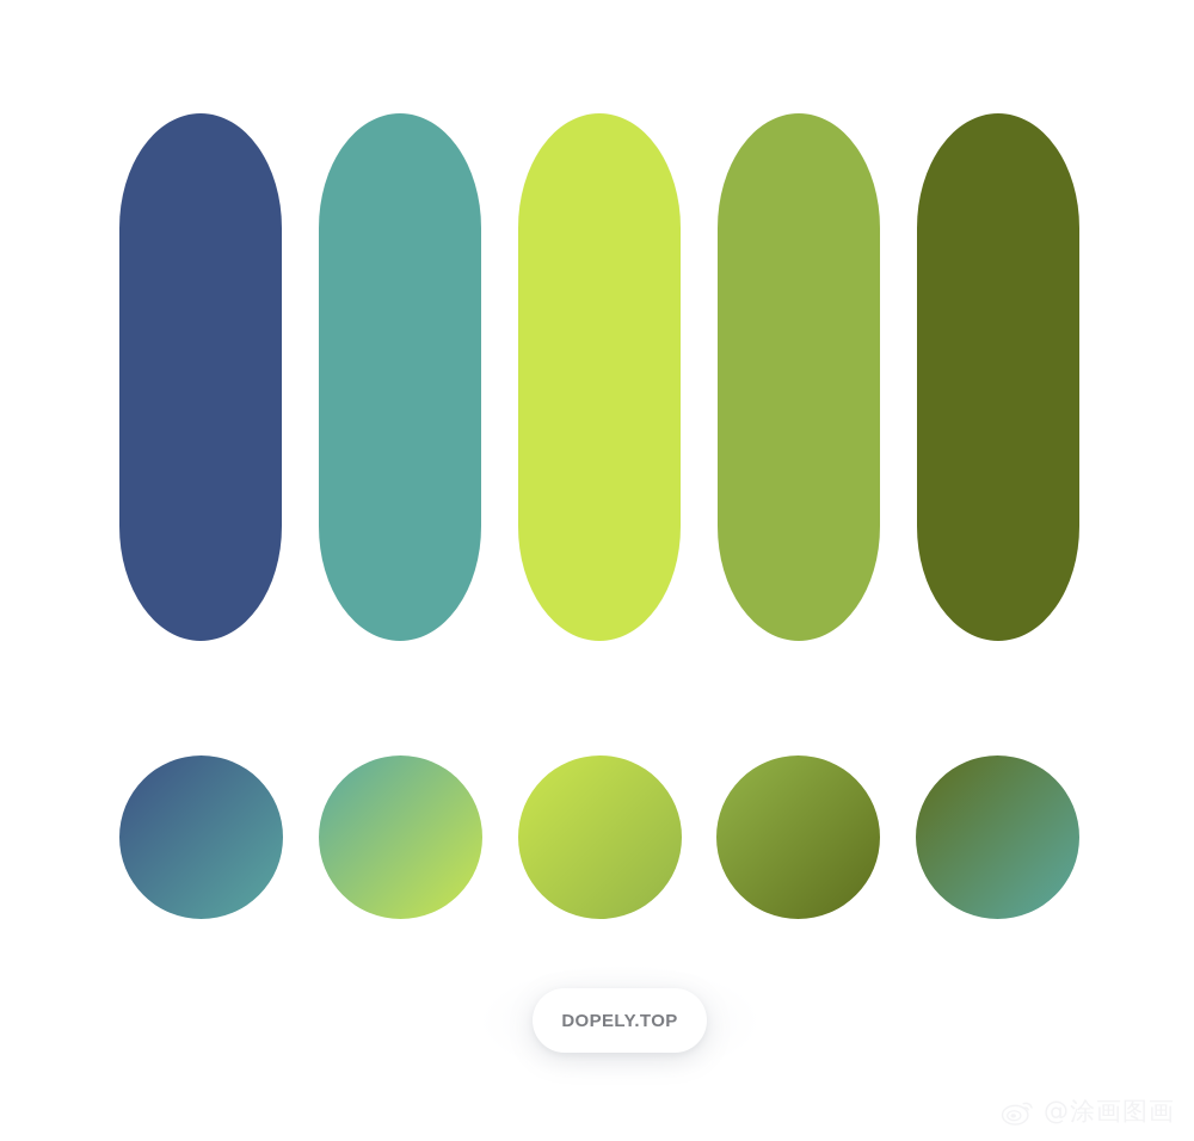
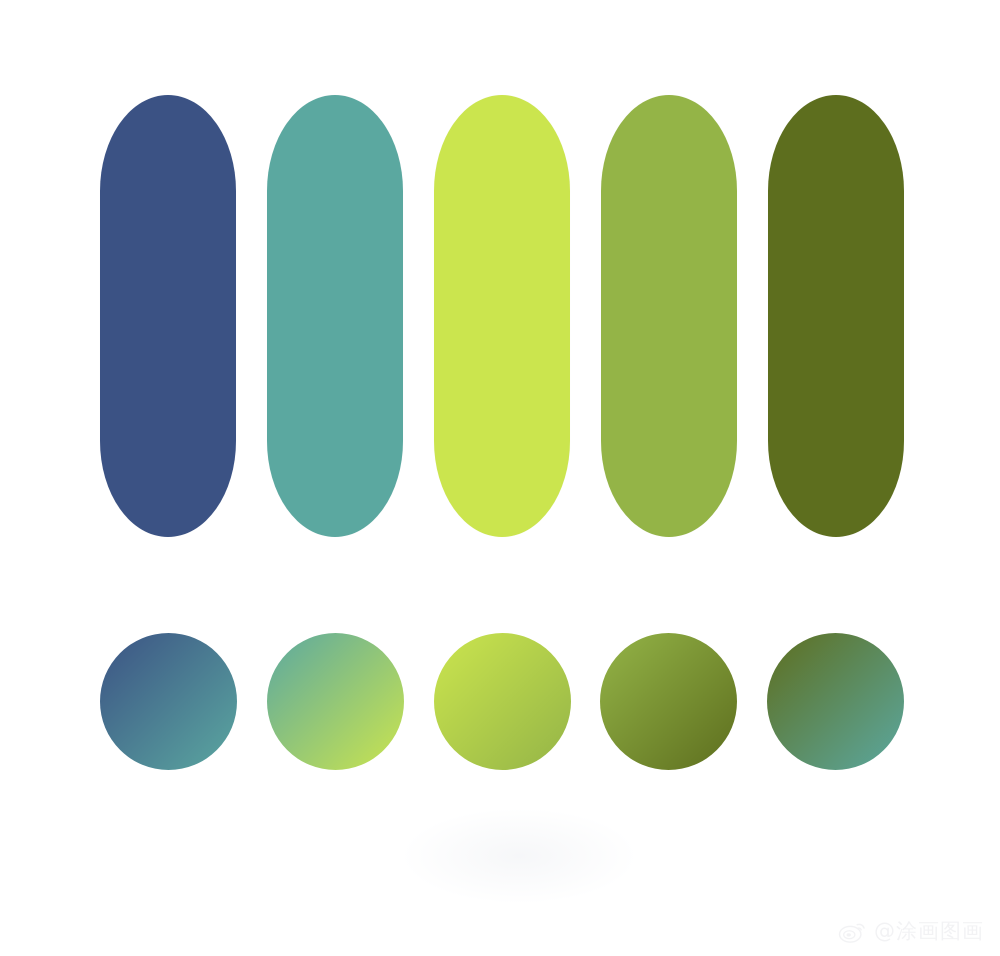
- DOPELY.TOP
